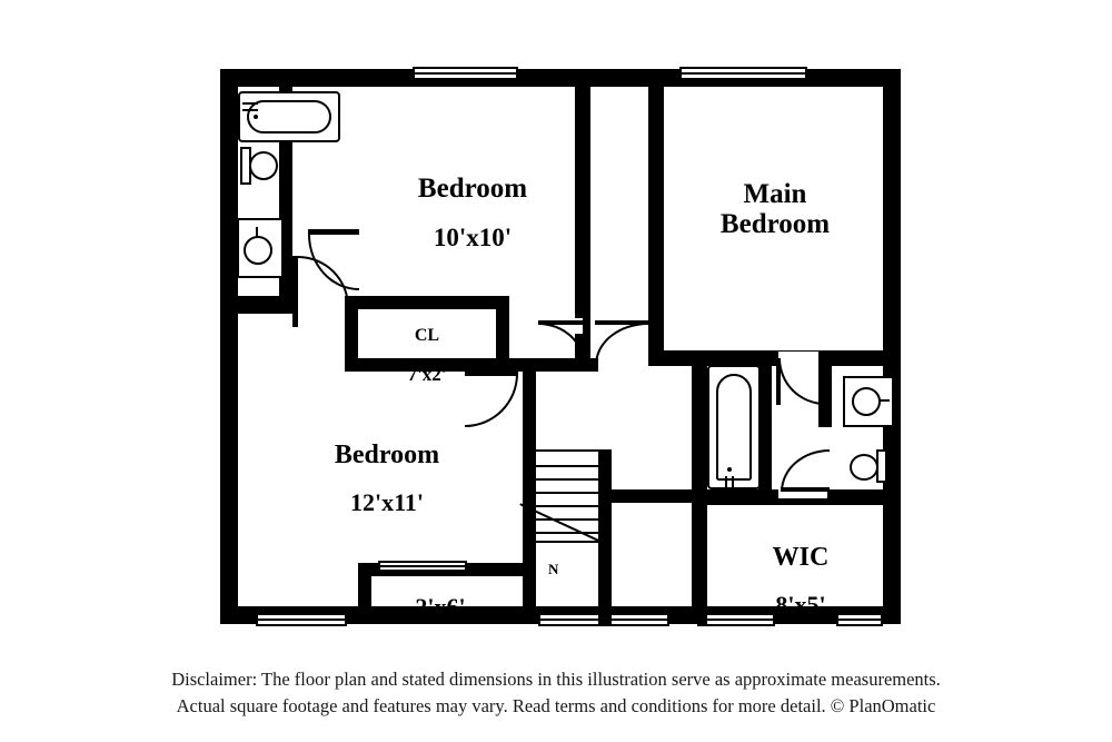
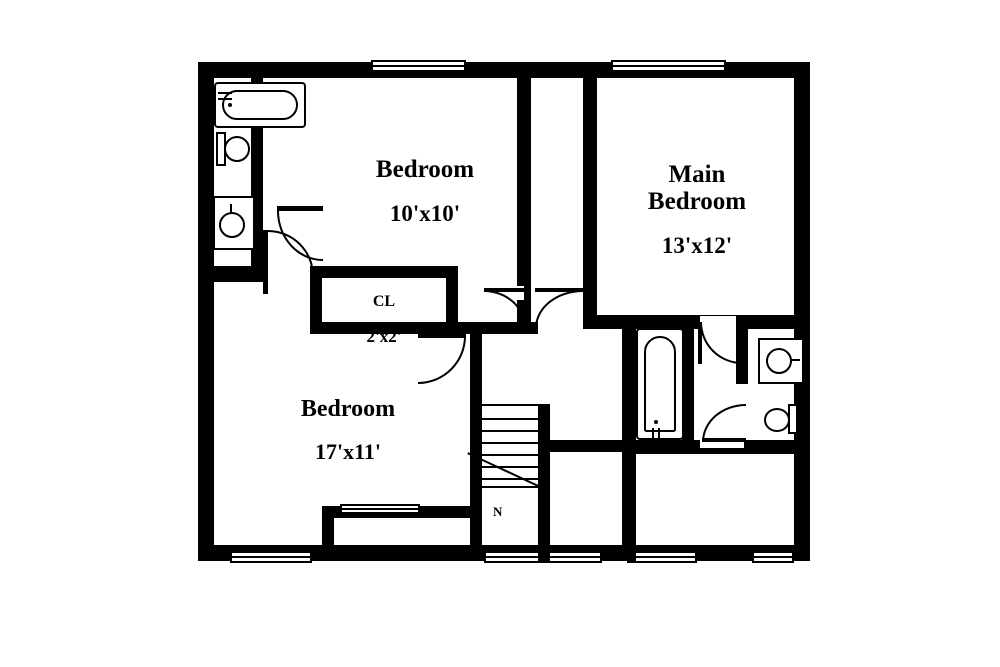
  N
  Bedroom
  10'x10'
  Main
  Bedroom
+ 13'x12'
  CL
- 7'x2'
+ 2'x2'
  Bedroom
- 12'x11'
+ 17'x11'
- WIC
- 8'x5'
- 2'x6'
- Disclaimer: The floor plan and stated dimensions in this illustration serve as approximate measurements.
- Actual square footage and features may vary. Read terms and conditions for more detail. © PlanOmatic
